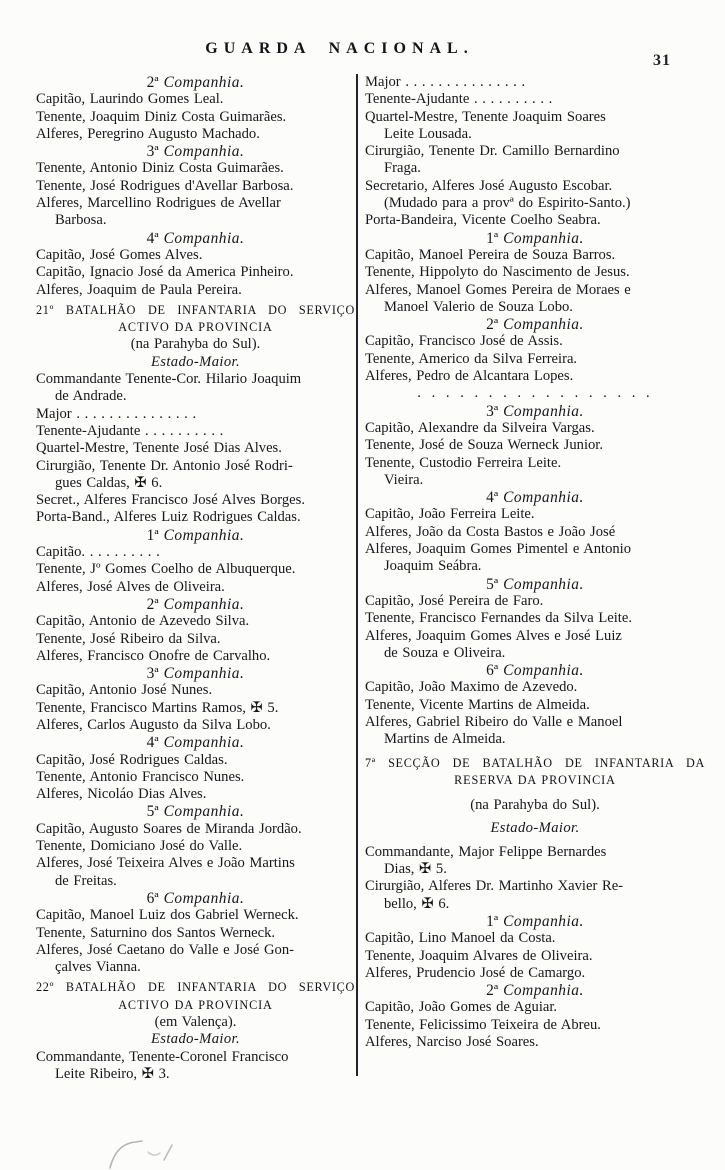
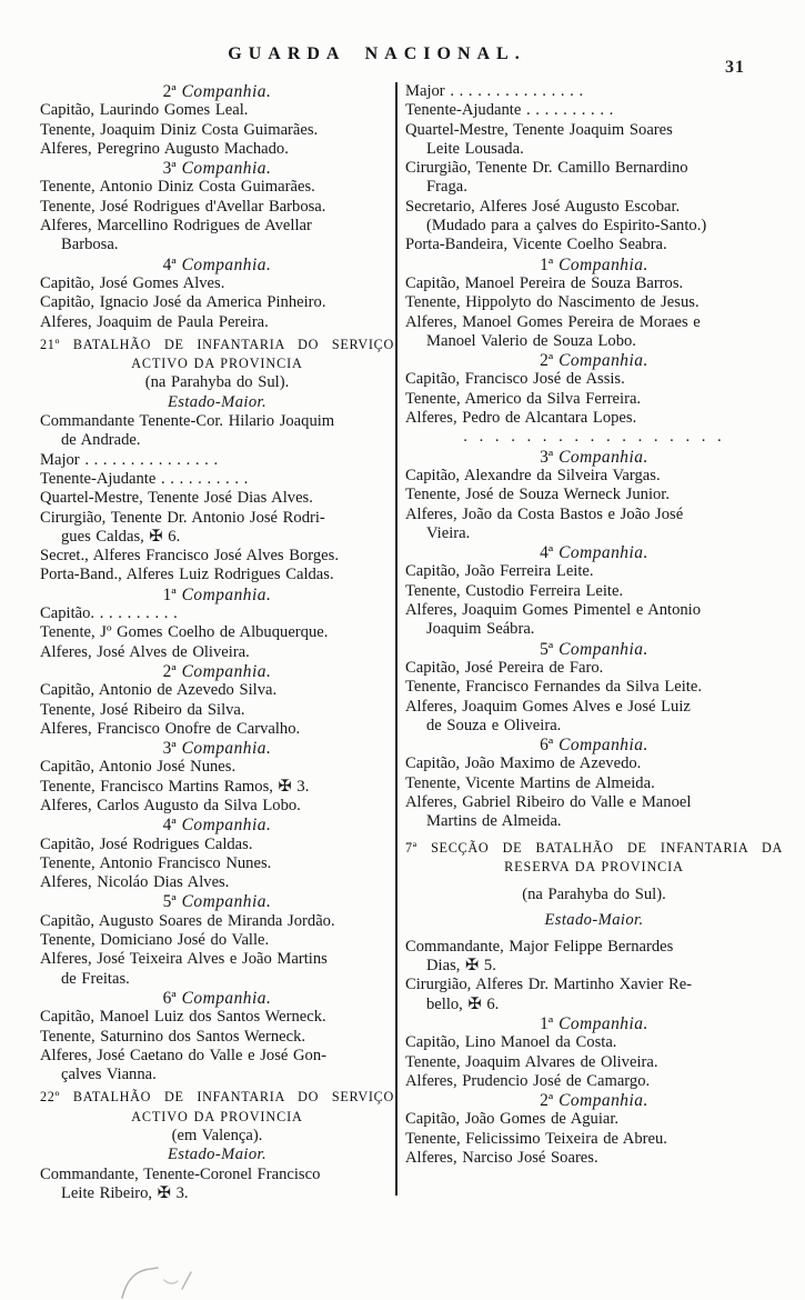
  GUARDA NACIONAL.
  31
  2ª Companhia.
  Capitão, Laurindo Gomes Leal.
  Tenente, Joaquim Diniz Costa Guimarães.
  Alferes, Peregrino Augusto Machado.
  3ª Companhia.
  Tenente, Antonio Diniz Costa Guimarães.
  Tenente, José Rodrigues d'Avellar Barbosa.
  Alferes, Marcellino Rodrigues de Avellar
  Barbosa.
  4ª Companhia.
  Capitão, José Gomes Alves.
  Capitão, Ignacio José da America Pinheiro.
  Alferes, Joaquim de Paula Pereira.
  21º BATALHÃO DE INFANTARIA DO SERVIÇO
  ACTIVO DA PROVINCIA
  (na Parahyba do Sul).
  Estado-Maior.
  Commandante Tenente-Cor. Hilario Joaquim
  de Andrade.
  Major . . . . . . . . . . . . . . .
  Tenente-Ajudante . . . . . . . . . .
  Quartel-Mestre, Tenente José Dias Alves.
  Cirurgião, Tenente Dr. Antonio José Rodri-
  gues Caldas, ✠ 6.
  Secret., Alferes Francisco José Alves Borges.
  Porta-Band., Alferes Luiz Rodrigues Caldas.
  1ª Companhia.
  Capitão. . . . . . . . . .
  Tenente, Jº Gomes Coelho de Albuquerque.
  Alferes, José Alves de Oliveira.
  2ª Companhia.
  Capitão, Antonio de Azevedo Silva.
  Tenente, José Ribeiro da Silva.
  Alferes, Francisco Onofre de Carvalho.
  3ª Companhia.
  Capitão, Antonio José Nunes.
- Tenente, Francisco Martins Ramos, ✠ 5.
+ Tenente, Francisco Martins Ramos, ✠ 3.
  Alferes, Carlos Augusto da Silva Lobo.
  4ª Companhia.
  Capitão, José Rodrigues Caldas.
  Tenente, Antonio Francisco Nunes.
  Alferes, Nicoláo Dias Alves.
  5ª Companhia.
  Capitão, Augusto Soares de Miranda Jordão.
  Tenente, Domiciano José do Valle.
  Alferes, José Teixeira Alves e João Martins
  de Freitas.
  6ª Companhia.
- Capitão, Manoel Luiz dos Gabriel Werneck.
+ Capitão, Manoel Luiz dos Santos Werneck.
  Tenente, Saturnino dos Santos Werneck.
  Alferes, José Caetano do Valle e José Gon-
  çalves Vianna.
  22º BATALHÃO DE INFANTARIA DO SERVIÇO
  ACTIVO DA PROVINCIA
  (em Valença).
  Estado-Maior.
  Commandante, Tenente-Coronel Francisco
  Leite Ribeiro, ✠ 3.
  Major . . . . . . . . . . . . . . .
  Tenente-Ajudante . . . . . . . . . .
  Quartel-Mestre, Tenente Joaquim Soares
  Leite Lousada.
  Cirurgião, Tenente Dr. Camillo Bernardino
  Fraga.
  Secretario, Alferes José Augusto Escobar.
- (Mudado para a provª do Espirito-Santo.)
+ (Mudado para a çalves do Espirito-Santo.)
  Porta-Bandeira, Vicente Coelho Seabra.
  1ª Companhia.
  Capitão, Manoel Pereira de Souza Barros.
  Tenente, Hippolyto do Nascimento de Jesus.
  Alferes, Manoel Gomes Pereira de Moraes e
  Manoel Valerio de Souza Lobo.
  2ª Companhia.
  Capitão, Francisco José de Assis.
  Tenente, Americo da Silva Ferreira.
  Alferes, Pedro de Alcantara Lopes.
  . . . . . . . . . . . . . . . . .
  3ª Companhia.
  Capitão, Alexandre da Silveira Vargas.
  Tenente, José de Souza Werneck Junior.
- Tenente, Custodio Ferreira Leite.
+ Alferes, João da Costa Bastos e João José
  Vieira.
  4ª Companhia.
  Capitão, João Ferreira Leite.
- Alferes, João da Costa Bastos e João José
+ Tenente, Custodio Ferreira Leite.
  Alferes, Joaquim Gomes Pimentel e Antonio
  Joaquim Seábra.
  5ª Companhia.
  Capitão, José Pereira de Faro.
  Tenente, Francisco Fernandes da Silva Leite.
  Alferes, Joaquim Gomes Alves e José Luiz
  de Souza e Oliveira.
  6ª Companhia.
  Capitão, João Maximo de Azevedo.
  Tenente, Vicente Martins de Almeida.
  Alferes, Gabriel Ribeiro do Valle e Manoel
  Martins de Almeida.
  7ª SECÇÃO DE BATALHÃO DE INFANTARIA DA
  RESERVA DA PROVINCIA
  (na Parahyba do Sul).
  Estado-Maior.
  Commandante, Major Felippe Bernardes
  Dias, ✠ 5.
  Cirurgião, Alferes Dr. Martinho Xavier Re-
  bello, ✠ 6.
  1ª Companhia.
  Capitão, Lino Manoel da Costa.
  Tenente, Joaquim Alvares de Oliveira.
  Alferes, Prudencio José de Camargo.
  2ª Companhia.
  Capitão, João Gomes de Aguiar.
  Tenente, Felicissimo Teixeira de Abreu.
  Alferes, Narciso José Soares.
